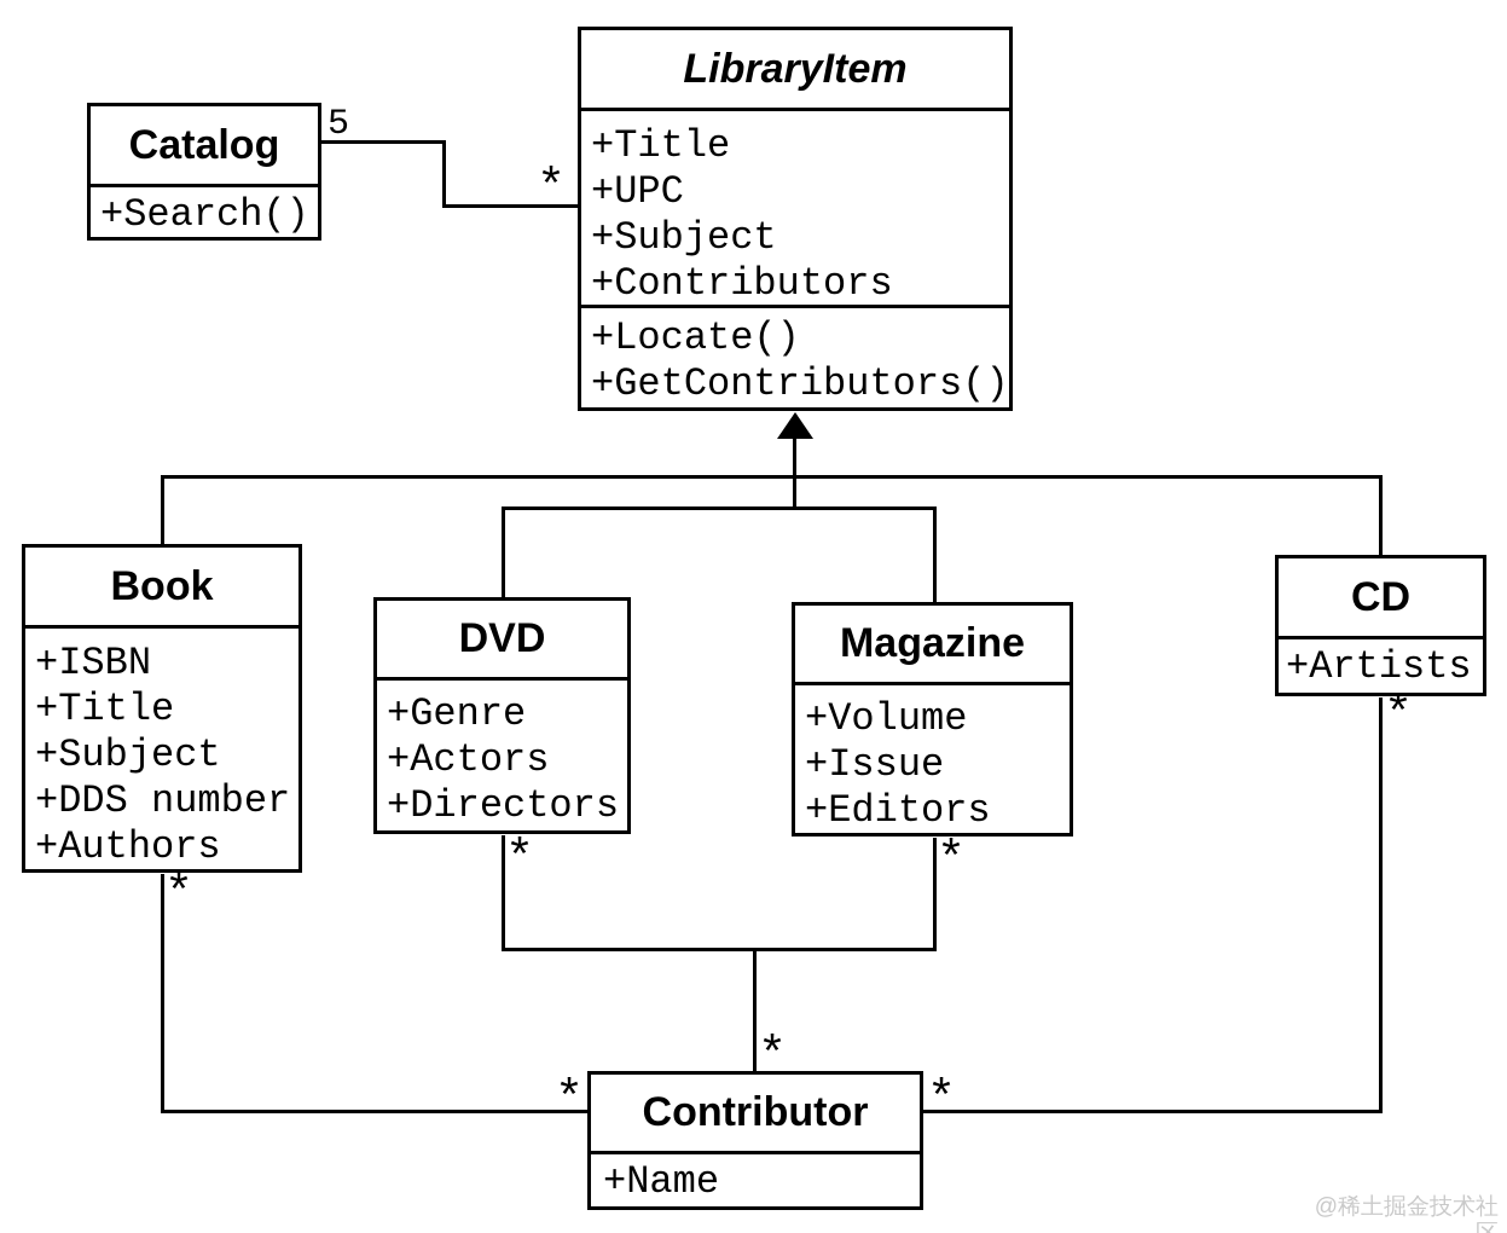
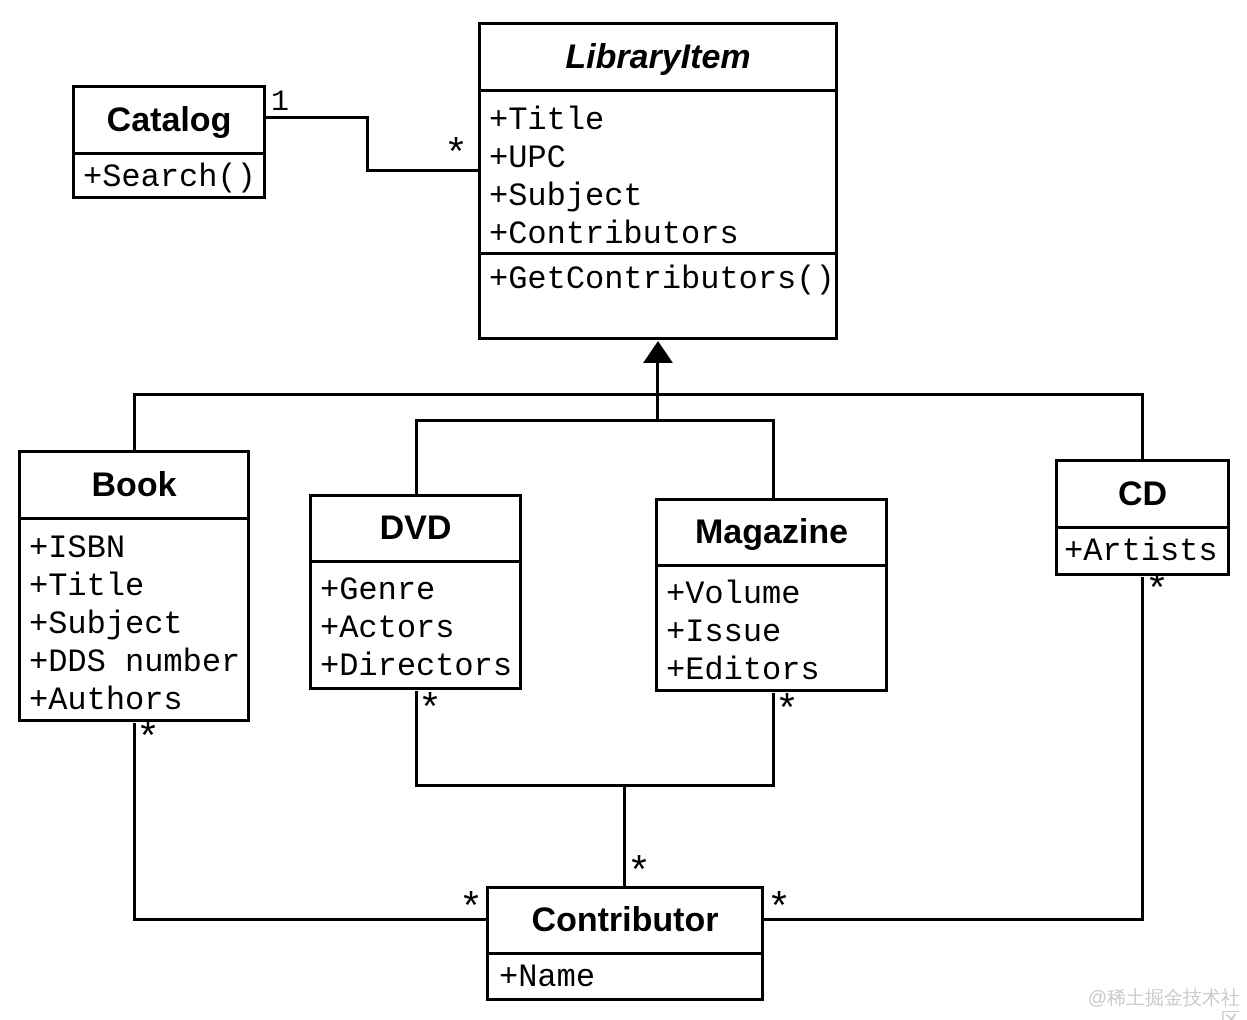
  LibraryItem
  +Title
  +UPC
  +Subject
  +Contributors
- +Locate()
  +GetContributors()
  Catalog
  +Search()
  Book
  +ISBN
  +Title
  +Subject
  +DDS number
  +Authors
  DVD
  +Genre
  +Actors
  +Directors
  Magazine
  +Volume
  +Issue
  +Editors
  CD
  +Artists
  Contributor
  +Name
- 5
+ 1
  *
  *
  *
  *
  *
  *
  *
  *
  @稀土掘金技术社
